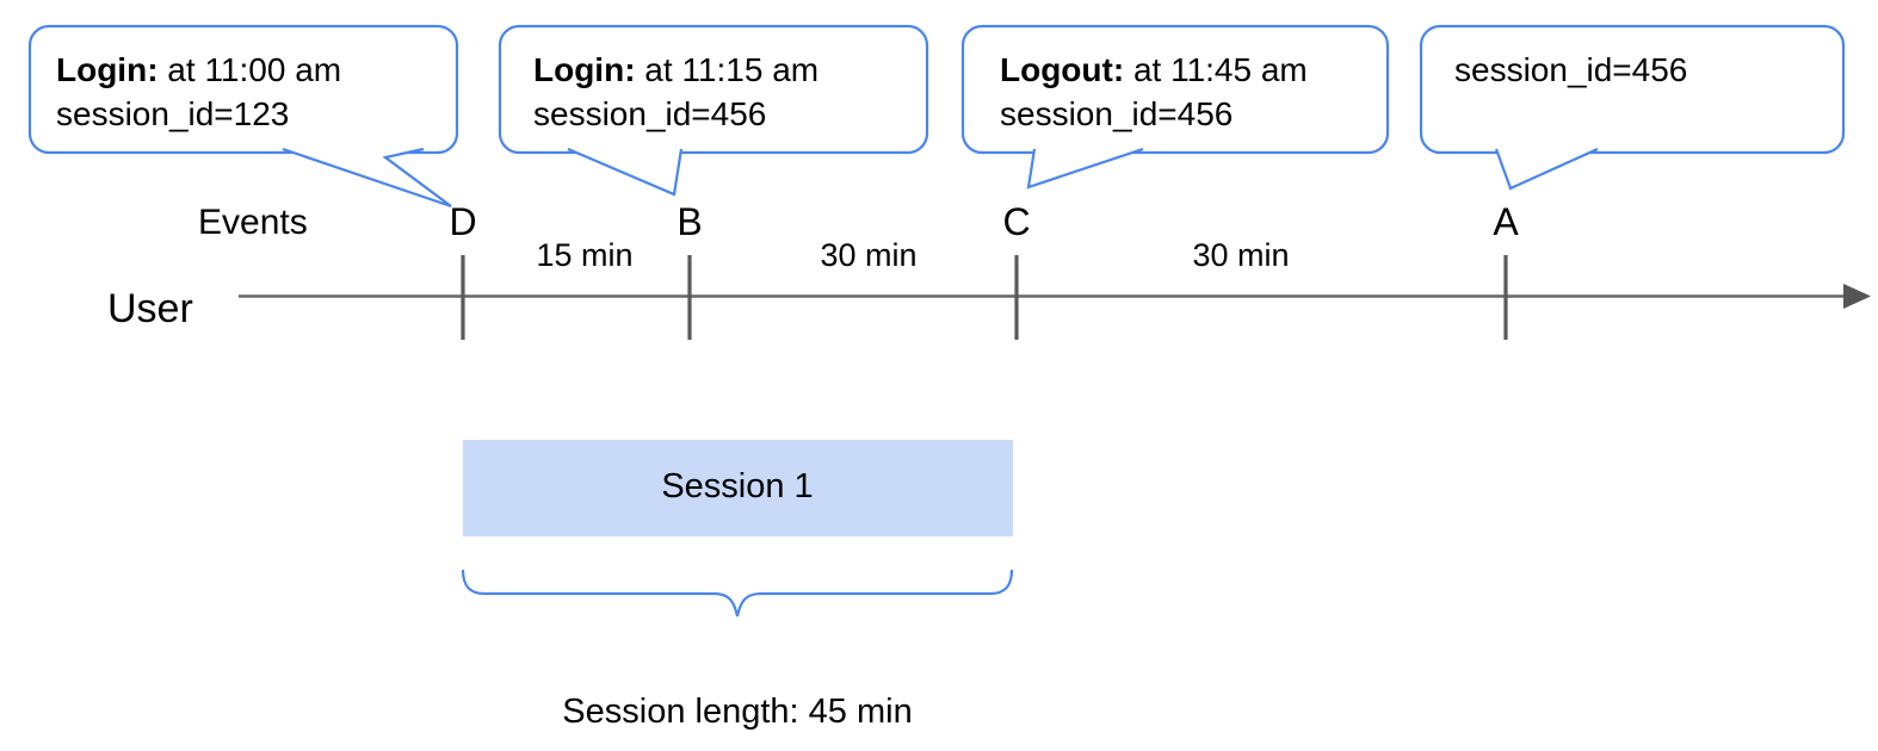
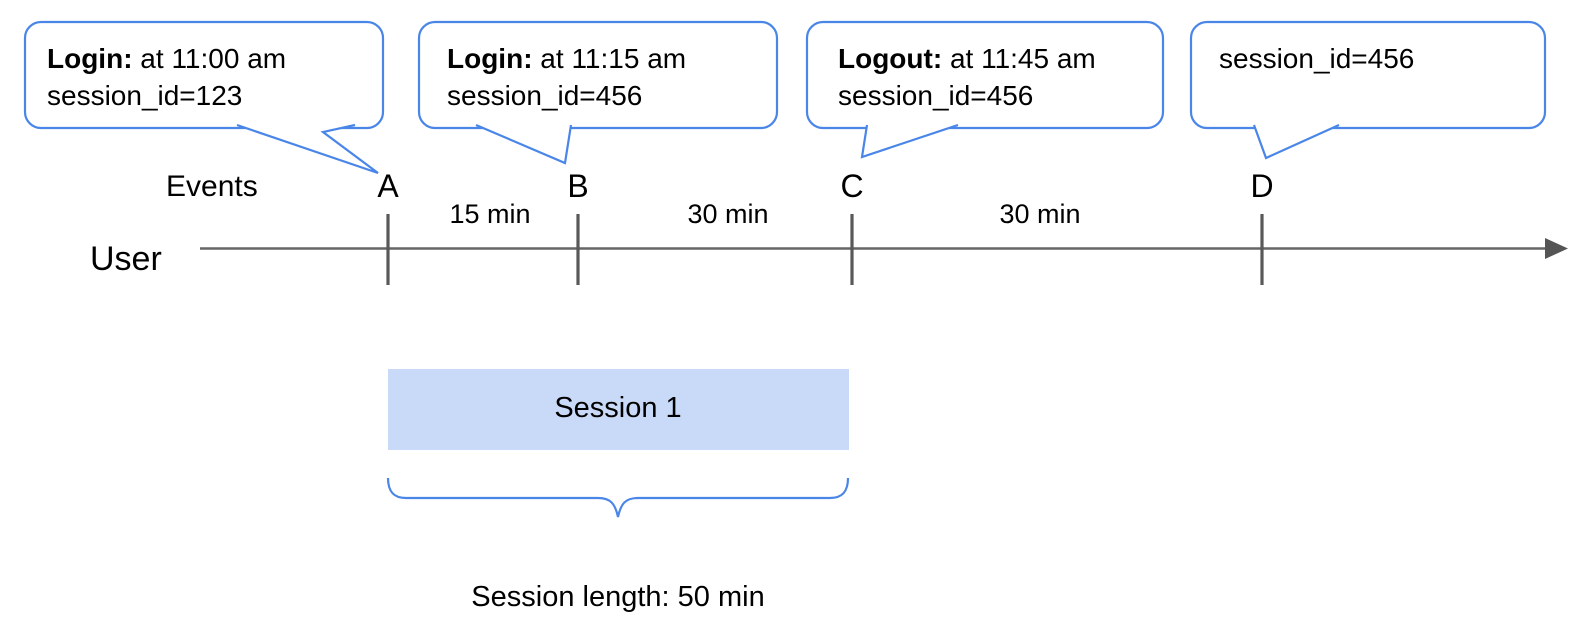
  Login: at 11:00 am
  session_id=123
  Login: at 11:15 am
  session_id=456
  Logout: at 11:45 am
  session_id=456
  session_id=456
  Events
- D
+ A
  B
  C
- A
+ D
  User
  15 min
  30 min
  30 min
  Session 1
- Session length: 45 min
+ Session length: 50 min
